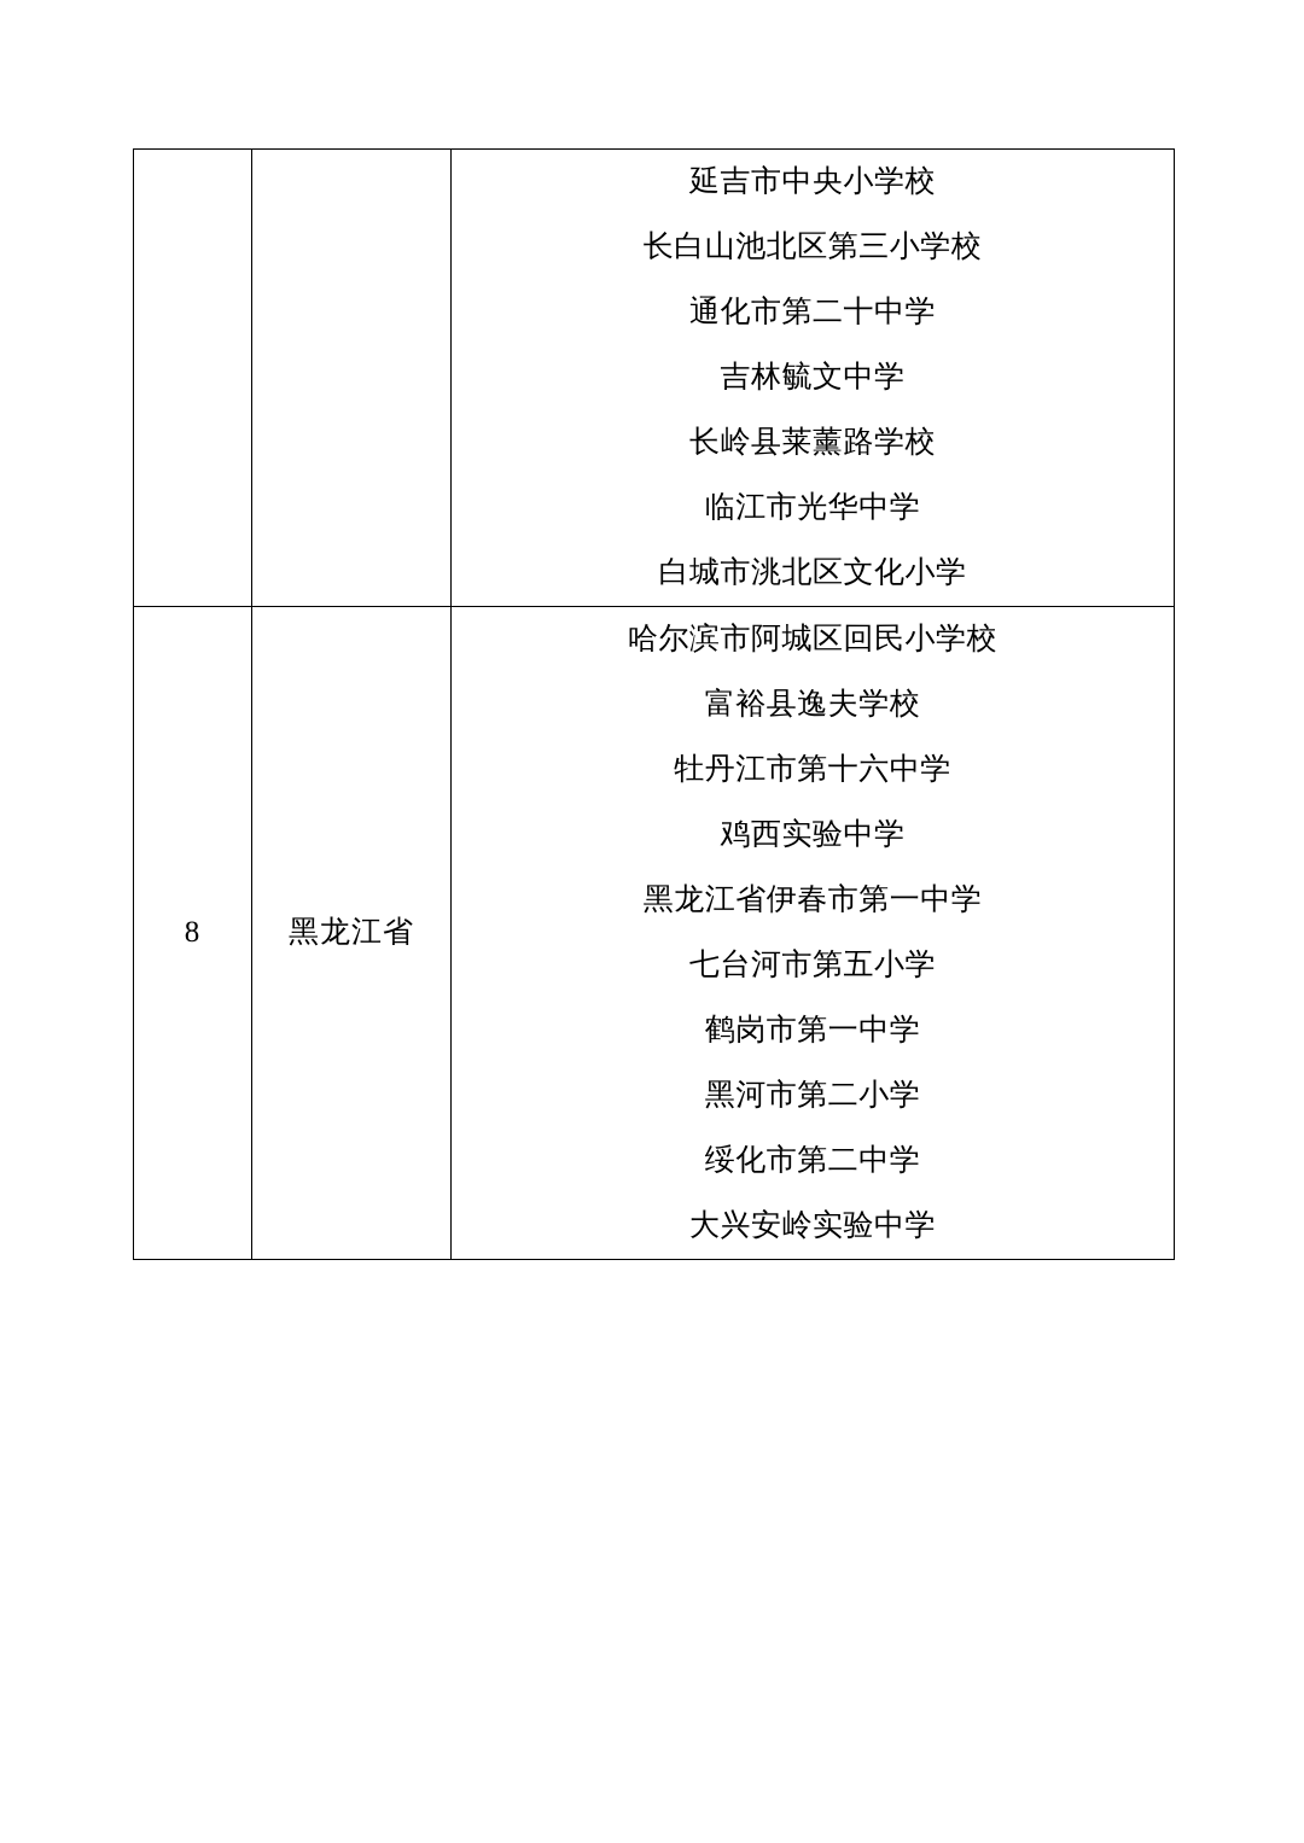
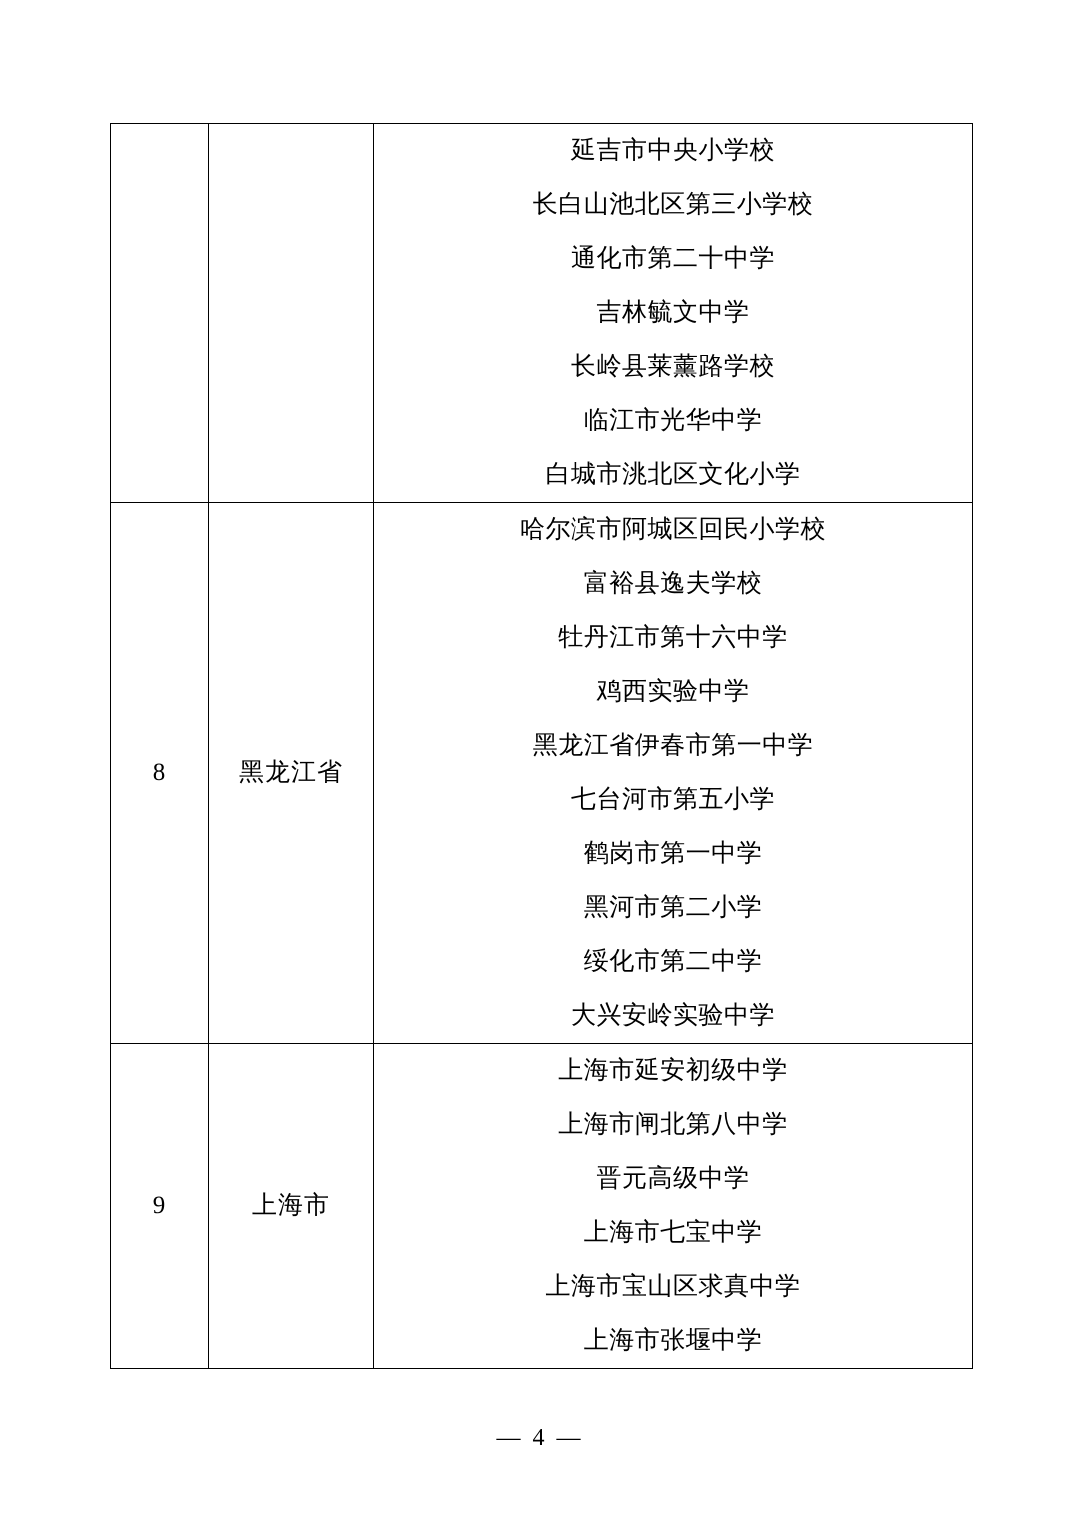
  		延吉市中央小学校 长白山池北区第三小学校 通化市第二十中学 吉林毓文中学 长岭县莱薰路学校 临江市光华中学 白城市洮北区文化小学
  8	黑龙江省	哈尔滨市阿城区回民小学校 富裕县逸夫学校 牡丹江市第十六中学 鸡西实验中学 黑龙江省伊春市第一中学 七台河市第五小学 鹤岗市第一中学 黑河市第二小学 绥化市第二中学 大兴安岭实验中学
+ 9	上海市	上海市延安初级中学 上海市闸北第八中学 晋元高级中学 上海市七宝中学 上海市宝山区求真中学 上海市张堰中学
+ — 4 —
